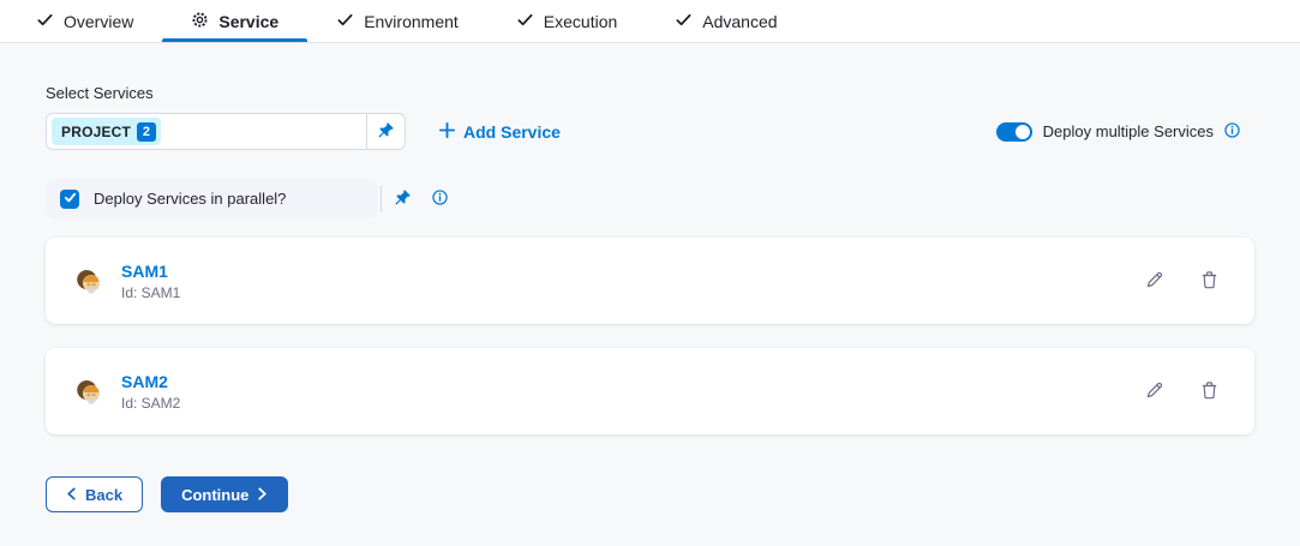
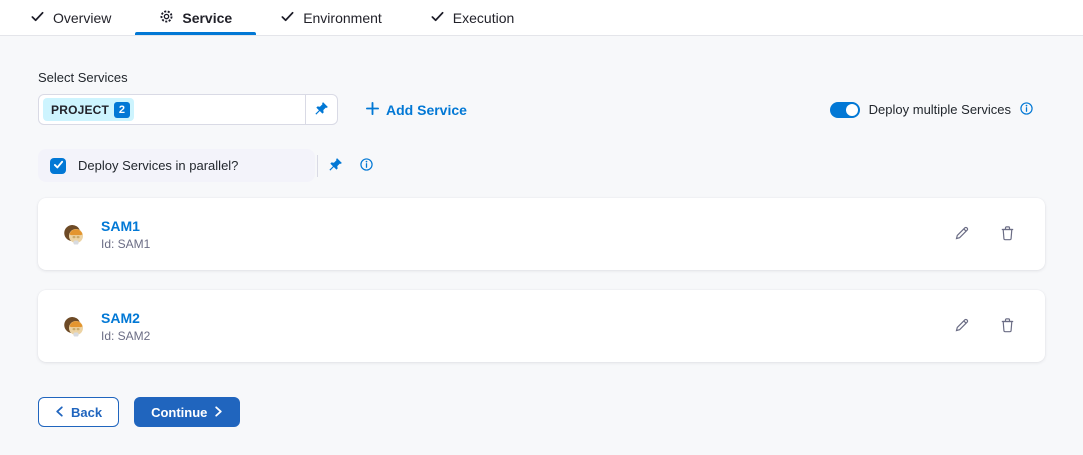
  Overview
  Service
  Environment
  Execution
- Advanced
  Select Services
  PROJECT
  2
  Add Service
  Deploy multiple Services
  Deploy Services in parallel?
  SAM1
  Id: SAM1
  SAM2
  Id: SAM2
  Back
  Continue
